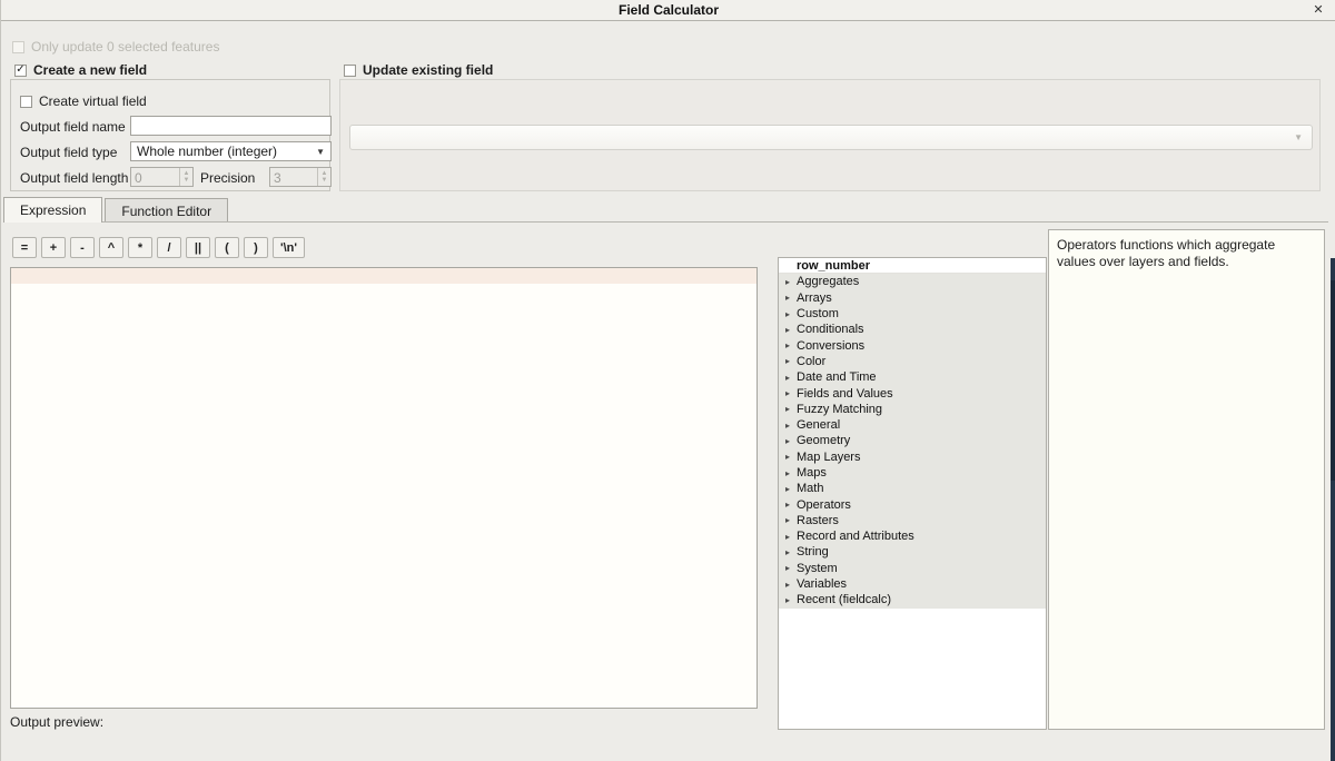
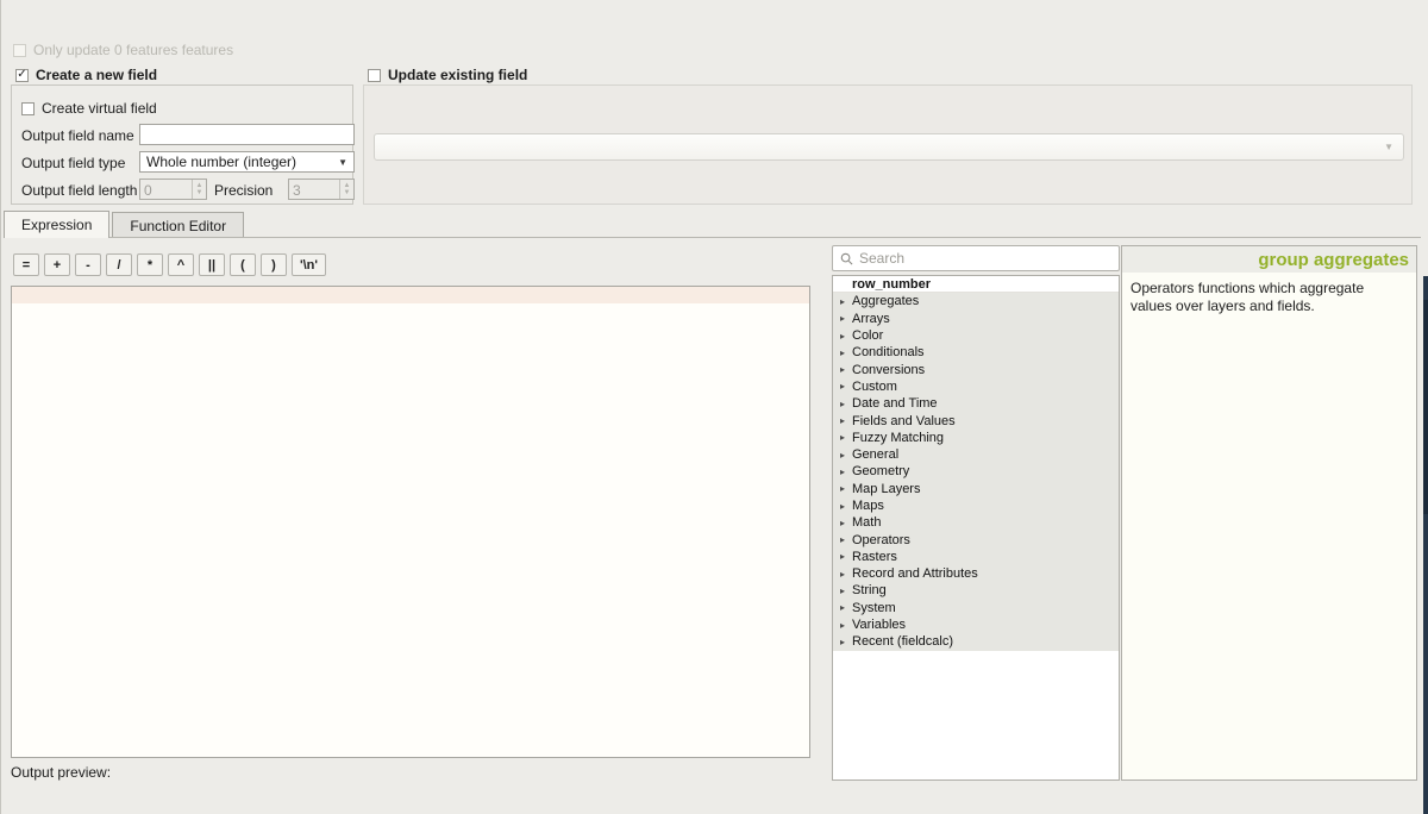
- Field Calculator
- ✕
- Only update 0 selected features
+ Only update 0 features features
  ✓
  Create a new field
  Update existing field
  Create virtual field
  Output field name
  Output field type
  Whole number (integer)
  ▼
  Output field length
  0
  Precision
  3
  ▼
  Expression
  Function Editor
  =
  +
  -
- ^
+ /
  *
- /
+ ^
  ||
  (
  )
  '\n'
+ Search
  row_number
  ▸
  Aggregates
  ▸
  Arrays
  ▸
- Custom
+ Color
  ▸
  Conditionals
  ▸
  Conversions
  ▸
- Color
+ Custom
  ▸
  Date and Time
  ▸
  Fields and Values
  ▸
  Fuzzy Matching
  ▸
  General
  ▸
  Geometry
  ▸
  Map Layers
  ▸
  Maps
  ▸
  Math
  ▸
  Operators
  ▸
  Rasters
  ▸
  Record and Attributes
  ▸
  String
  ▸
  System
  ▸
  Variables
  ▸
  Recent (fieldcalc)
+ group aggregates
  Operators functions which aggregate values over layers and fields.
  Output preview:
